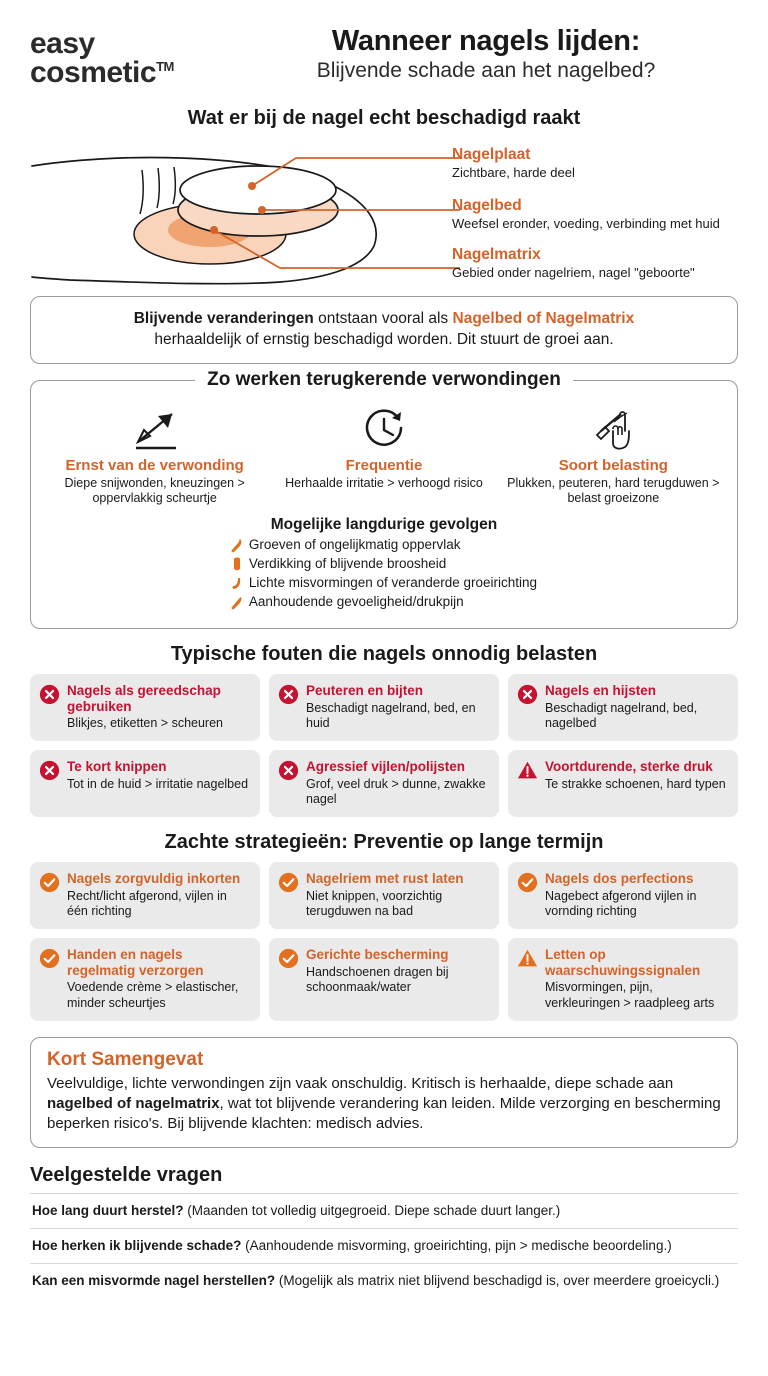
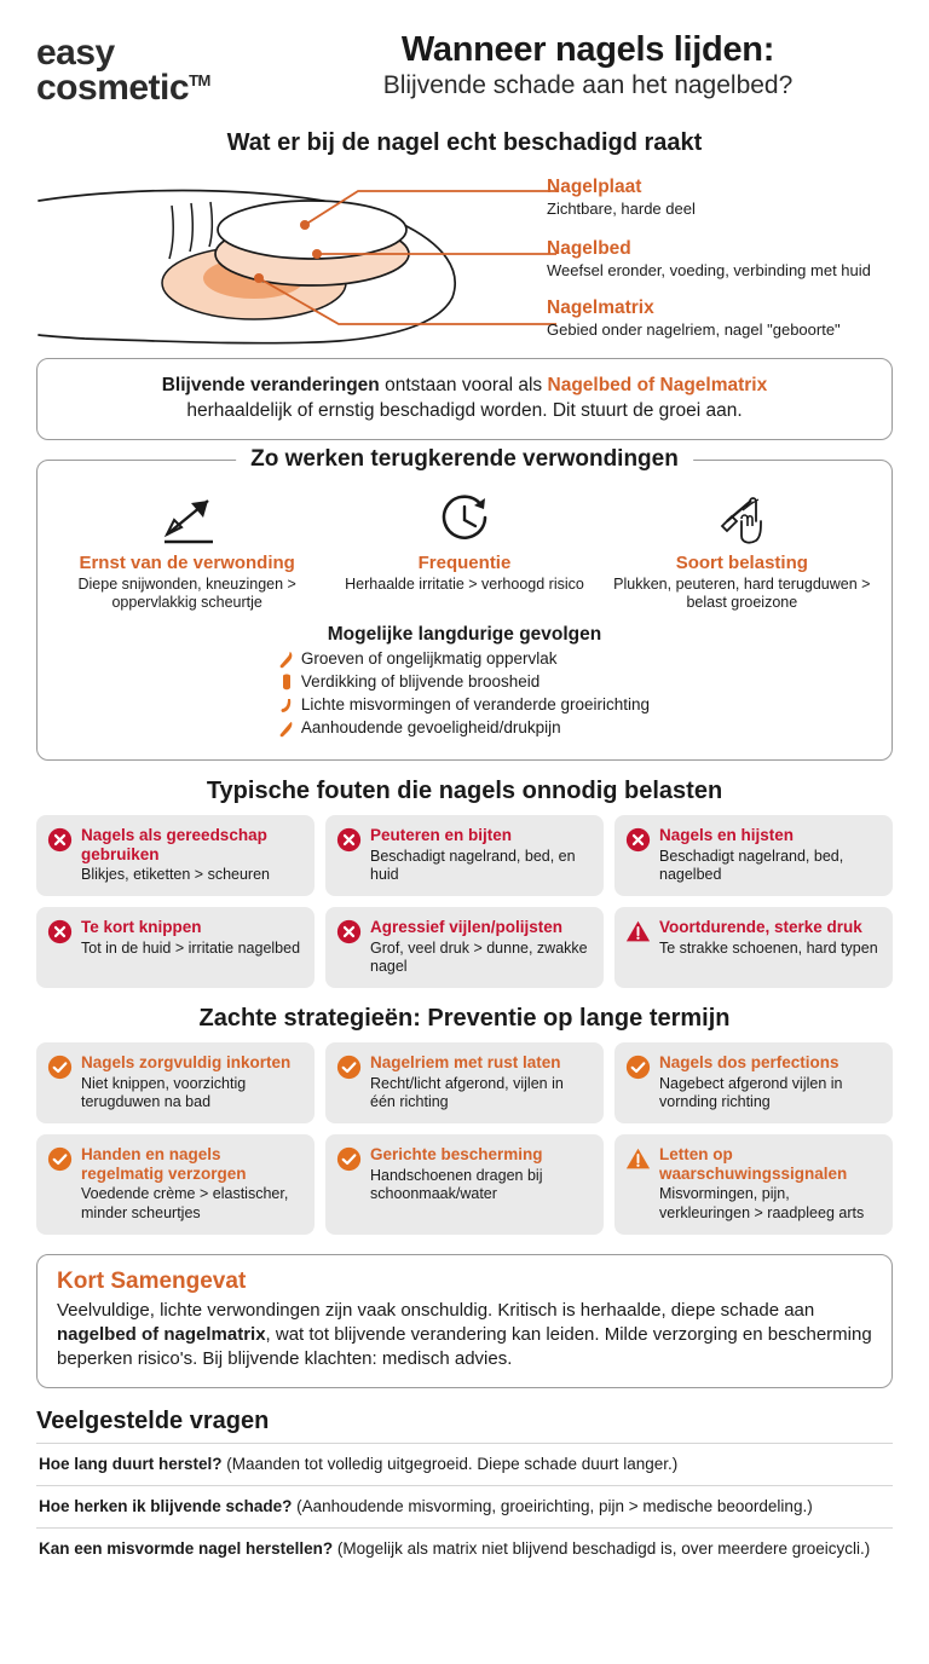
  easy
  cosmeticTM
  Wanneer nagels lijden:
  Blijvende schade aan het nagelbed?
  Wat er bij de nagel echt beschadigd raakt
  Nagelplaat
  Zichtbare, harde deel
  Nagelbed
  Weefsel eronder, voeding, verbinding met huid
  Nagelmatrix
  Gebied onder nagelriem, nagel "geboorte"
  Blijvende veranderingen ontstaan vooral als Nagelbed of Nagelmatrix
  herhaaldelijk of ernstig beschadigd worden. Dit stuurt de groei aan.
  Zo werken terugkerende verwondingen
  Ernst van de verwonding
  Diepe snijwonden, kneuzingen > oppervlakkig scheurtje
  Frequentie
  Herhaalde irritatie > verhoogd risico
  Soort belasting
  Plukken, peuteren, hard terugduwen > belast groeizone
  Mogelijke langdurige gevolgen
  Groeven of ongelijkmatig oppervlak
  Verdikking of blijvende broosheid
  Lichte misvormingen of veranderde groeirichting
  Aanhoudende gevoeligheid/drukpijn
  Typische fouten die nagels onnodig belasten
  Nagels als gereedschap gebruiken
  Blikjes, etiketten > scheuren
  Peuteren en bijten
  Beschadigt nagelrand, bed, en huid
  Nagels en hijsten
  Beschadigt nagelrand, bed, nagelbed
  Te kort knippen
  Tot in de huid > irritatie nagelbed
  Agressief vijlen/polijsten
  Grof, veel druk > dunne, zwakke nagel
  Voortdurende, sterke druk
  Te strakke schoenen, hard typen
  Zachte strategieën: Preventie op lange termijn
  Nagels zorgvuldig inkorten
- Recht/licht afgerond, vijlen in één richting
+ Niet knippen, voorzichtig terugduwen na bad
  Nagelriem met rust laten
- Niet knippen, voorzichtig terugduwen na bad
+ Recht/licht afgerond, vijlen in één richting
  Nagels dos perfections
  Nagebect afgerond vijlen in vornding richting
  Handen en nagels regelmatig verzorgen
  Voedende crème > elastischer, minder scheurtjes
  Gerichte bescherming
  Handschoenen dragen bij schoonmaak/water
  Letten op waarschuwingssignalen
  Misvormingen, pijn, verkleuringen > raadpleeg arts
  Kort Samengevat
  Veelvuldige, lichte verwondingen zijn vaak onschuldig. Kritisch is herhaalde, diepe schade aan nagelbed of nagelmatrix, wat tot blijvende verandering kan leiden. Milde verzorging en bescherming beperken risico's. Bij blijvende klachten: medisch advies.
  Veelgestelde vragen
  Hoe lang duurt herstel? (Maanden tot volledig uitgegroeid. Diepe schade duurt langer.)
  Hoe herken ik blijvende schade? (Aanhoudende misvorming, groeirichting, pijn > medische beoordeling.)
  Kan een misvormde nagel herstellen? (Mogelijk als matrix niet blijvend beschadigd is, over meerdere groeicycli.)
